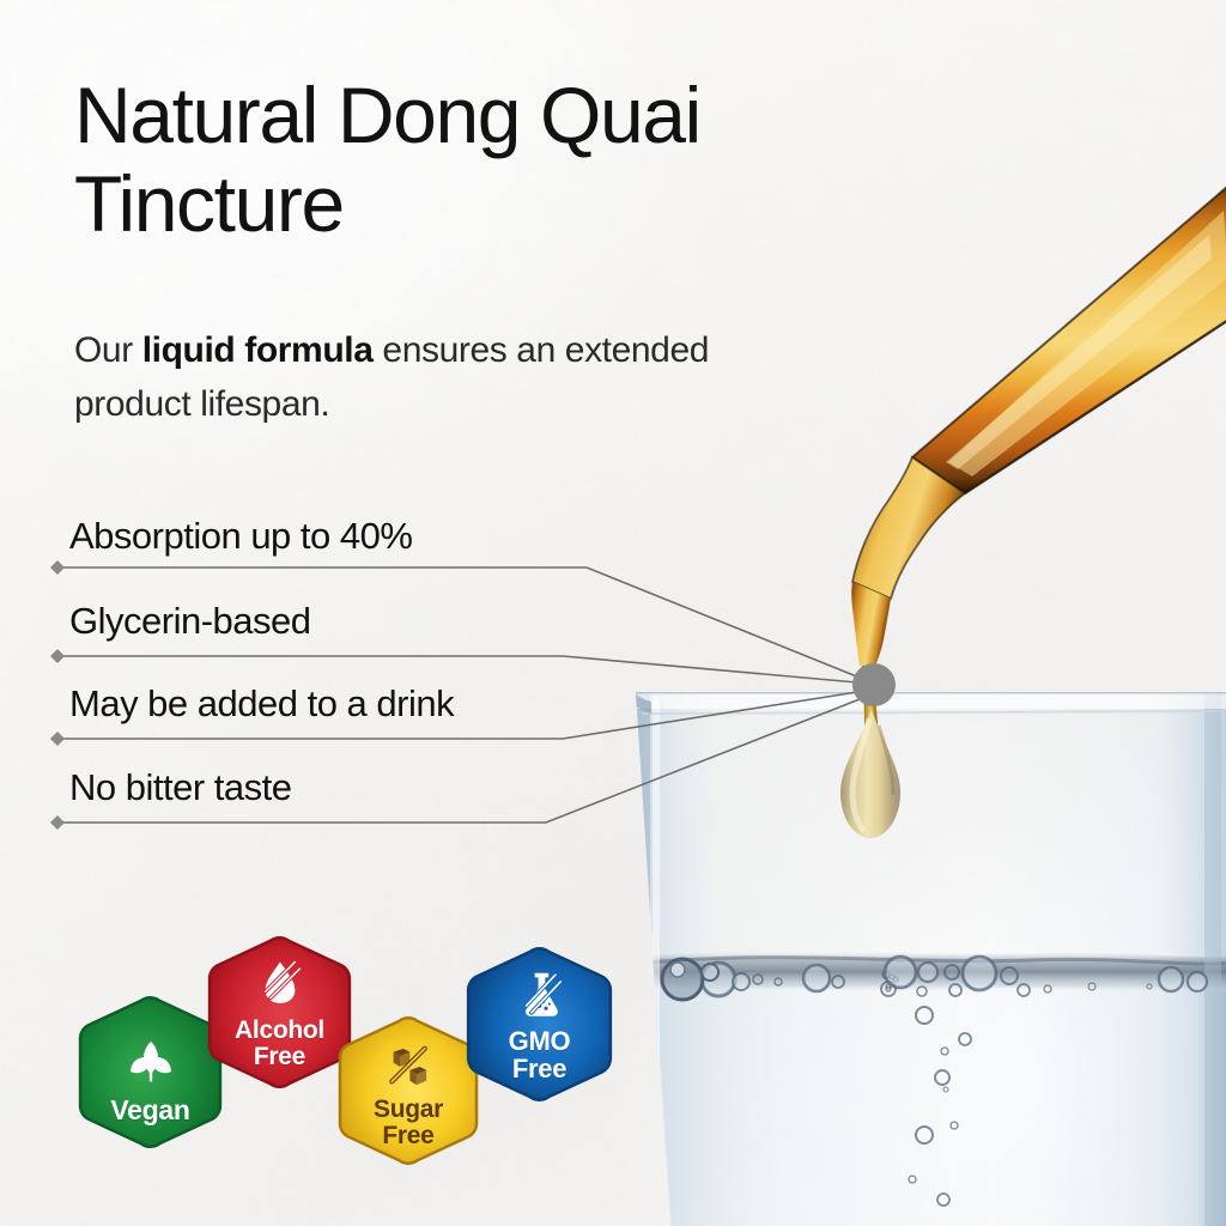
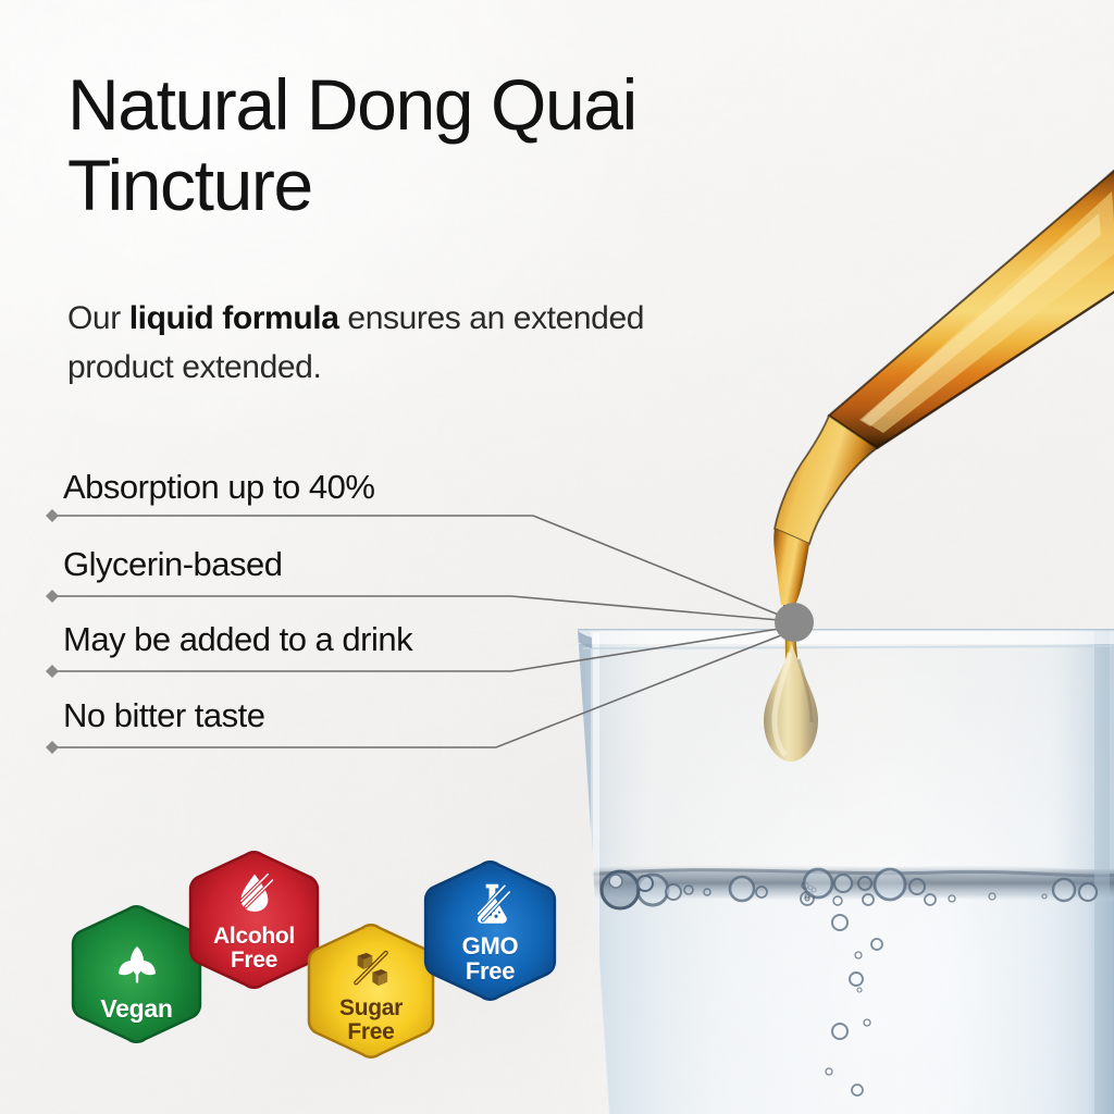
  Natural Dong Quai Tincture
- Our liquid formula ensures an extended product lifespan.
+ Our liquid formula ensures an extended product extended.
  Absorption up to 40%
  Glycerin-based
  May be added to a drink
  No bitter taste
  Vegan
  Alcohol
  Free
  Sugar
  Free
  GMO
  Free
